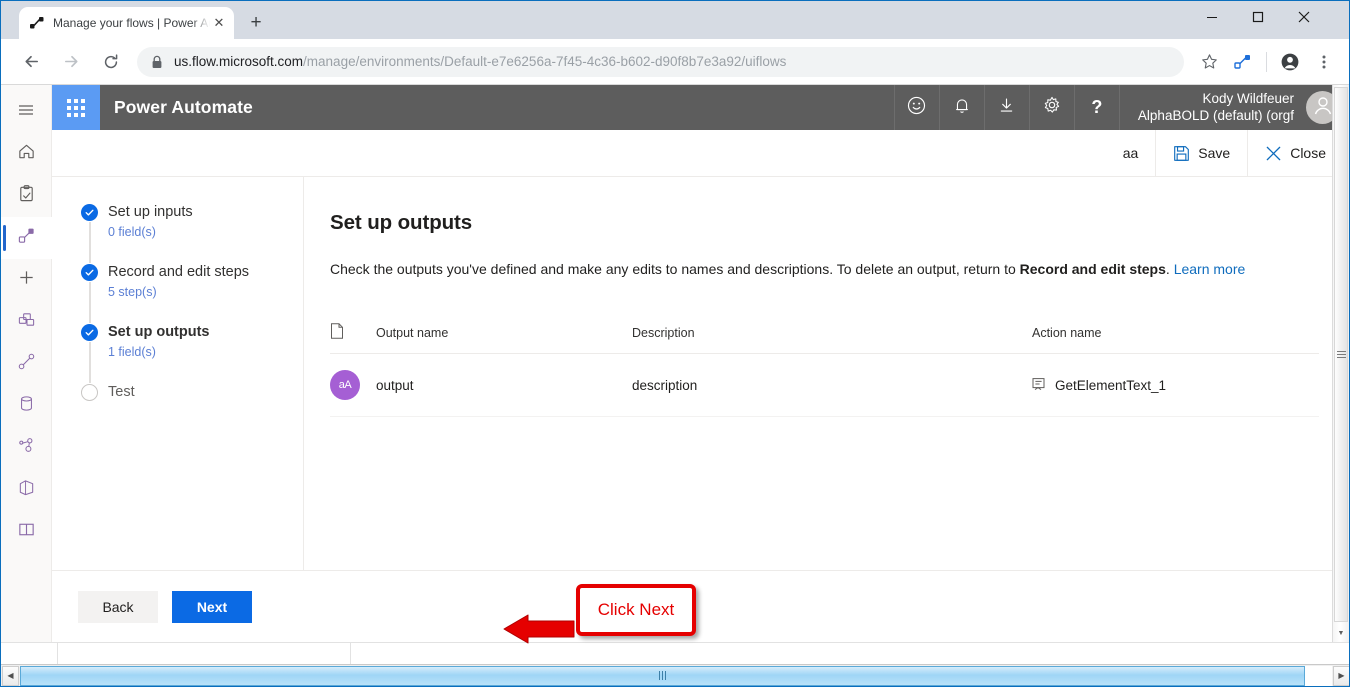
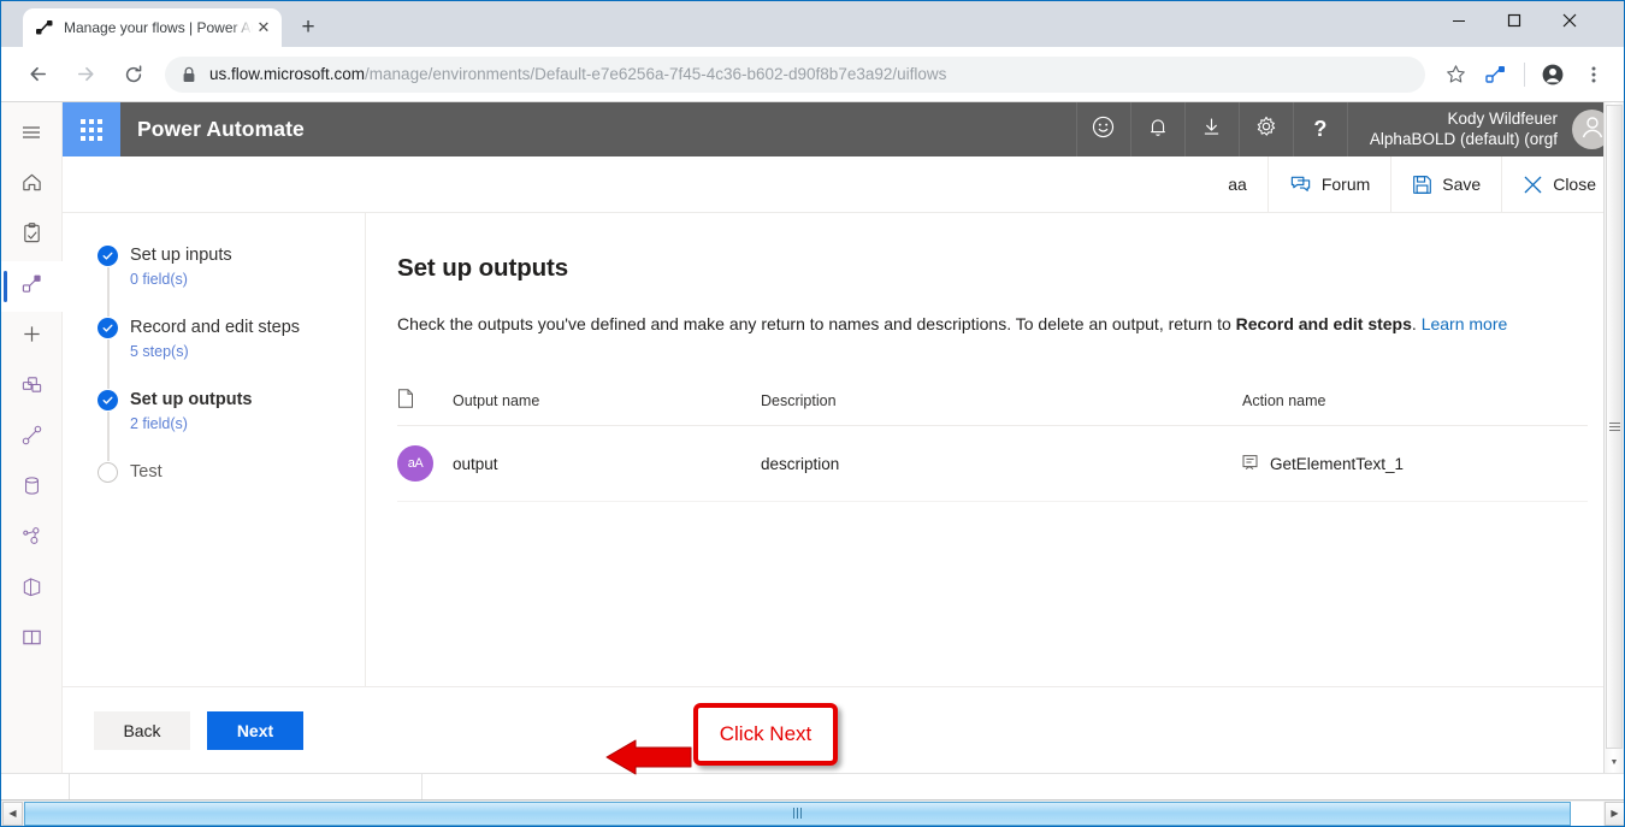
  Manage your flows | Power A
  ✕
  +
  us.flow.microsoft.com/manage/environments/Default-e7e6256a-7f45-4c36-b602-d90f8b7e3a92/uiflows
  Power Automate
  ?
  Kody Wildfeuer
  AlphaBOLD (default) (orgf
  aa
+ Forum
  Save
  Close
  Set up inputs
  0 field(s)
  Record and edit steps
  5 step(s)
  Set up outputs
- 1 field(s)
+ 2 field(s)
  Test
  Set up outputs
- Check the outputs you've defined and make any edits to names and descriptions. To delete an output, return to Record and edit steps. Learn more
+ Check the outputs you've defined and make any return to names and descriptions. To delete an output, return to Record and edit steps. Learn more
  	Output name	Description	Action name
  aA	output	description	GetElementText_1
  Back
  Next
  Click Next
  ◀
  ▶
